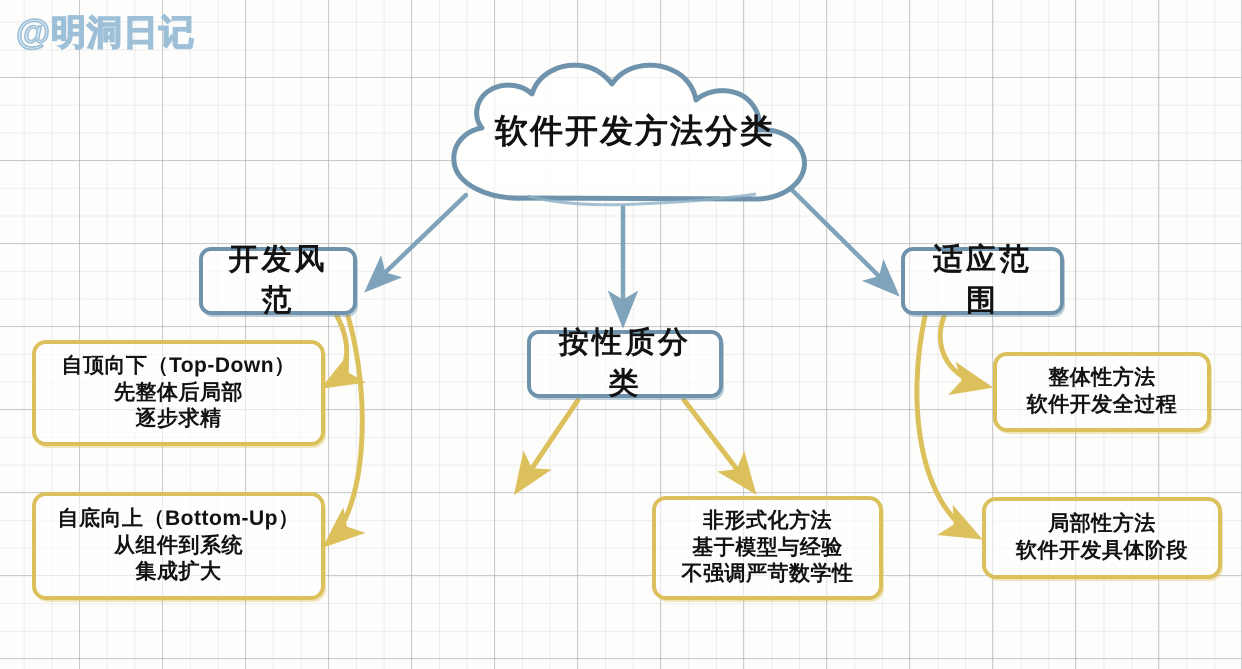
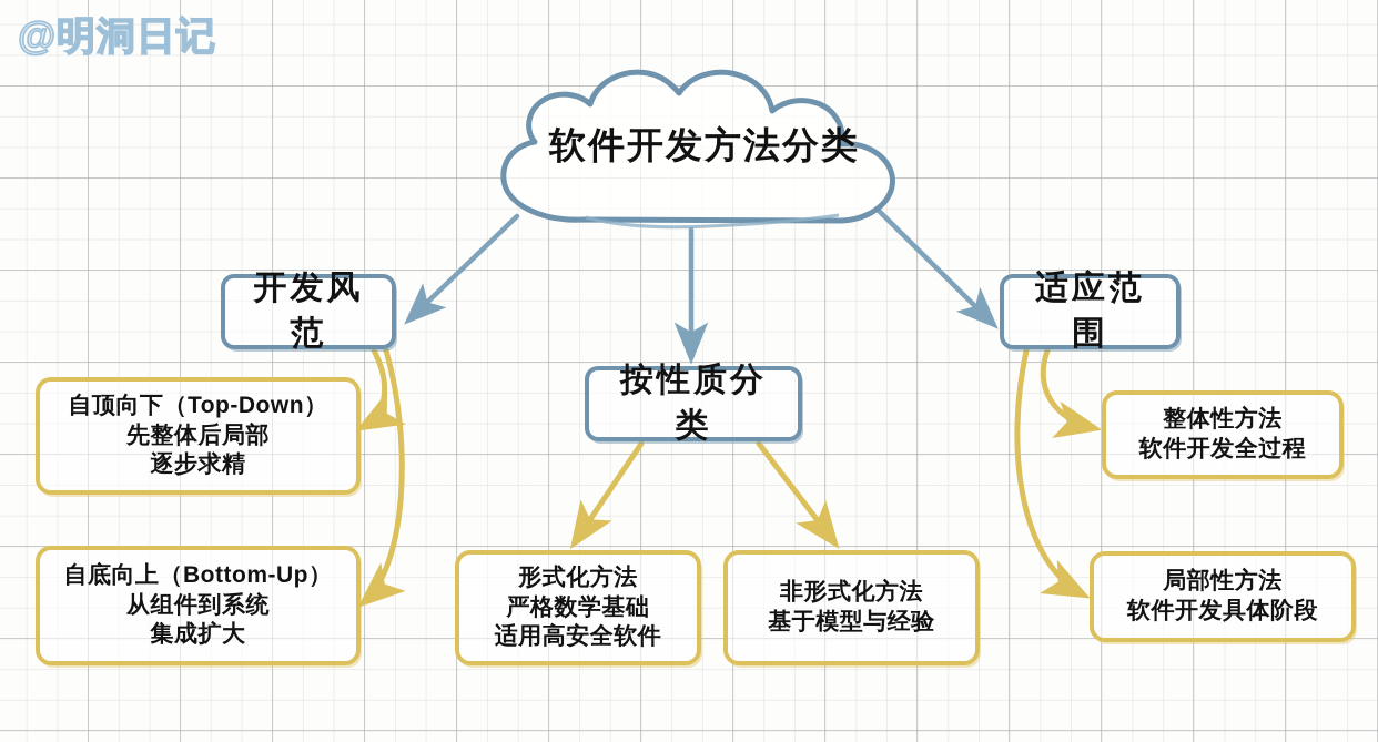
  @明洞日记
  软件开发方法分类
  开发风范
  按性质分类
  适应范围
  自顶向下（Top-Down）
  先整体后局部
  逐步求精
  自底向上（Bottom-Up）
  从组件到系统
  集成扩大
+ 形式化方法
+ 严格数学基础
+ 适用高安全软件
  非形式化方法
  基于模型与经验
- 不强调严苛数学性
  整体性方法
  软件开发全过程
  局部性方法
  软件开发具体阶段
